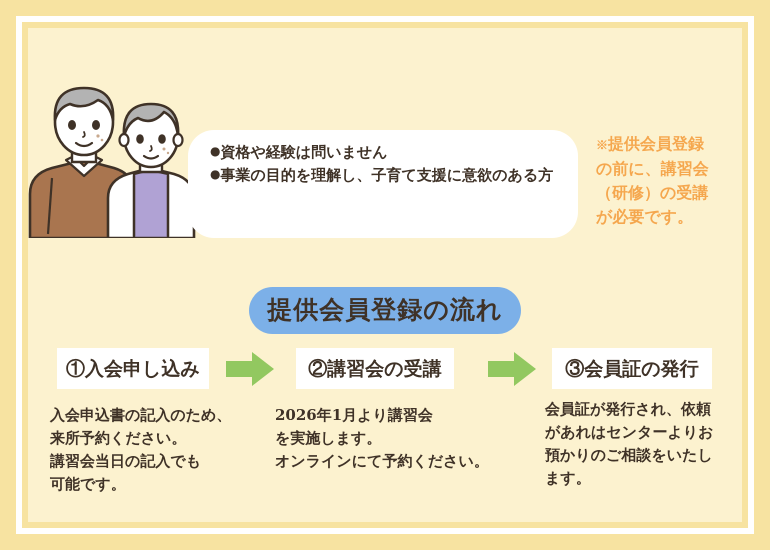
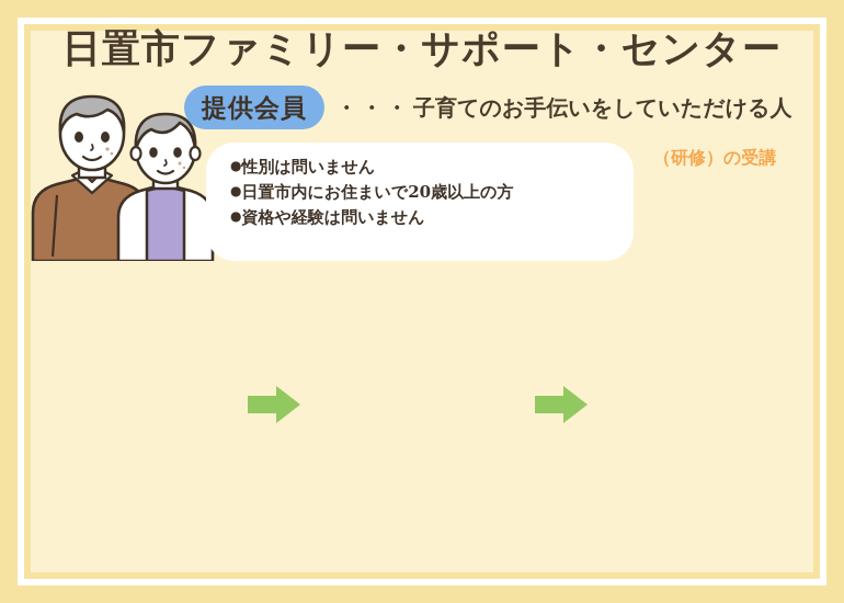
+ 日置市ファミリー・サポート・センター
+ 提供会員
+ ・・・子育てのお手伝いをしていただける人
+ ●性別は問いません
+ ●日置市内にお住まいで20歳以上の方
  ●資格や経験は問いません
- ●事業の目的を理解し、子育て支援に意欲のある方
- ※提供会員登録
- の前に、講習会
  （研修）の受講
- が必要です。
- 提供会員登録の流れ
- ①入会申し込み
- ②講習会の受講
- ③会員証の発行
- 入会申込書の記入のため、
- 来所予約ください。
- 講習会当日の記入でも
- 可能です。
- 2026年1月より講習会
- を実施します。
- オンラインにて予約ください。
- 会員証が発行され、依頼
- があれはセンターよりお
- 預かりのご相談をいたし
- ます。
